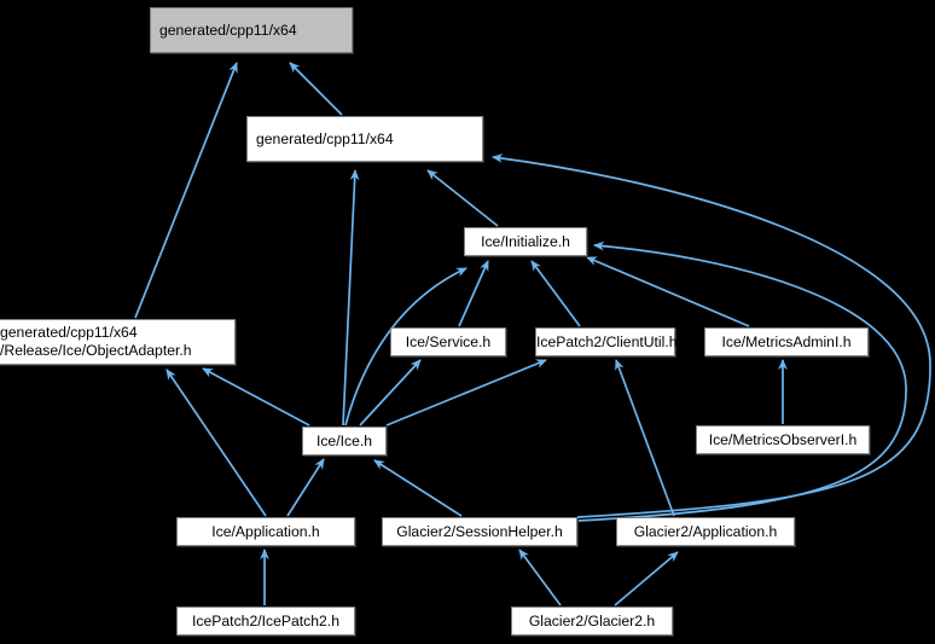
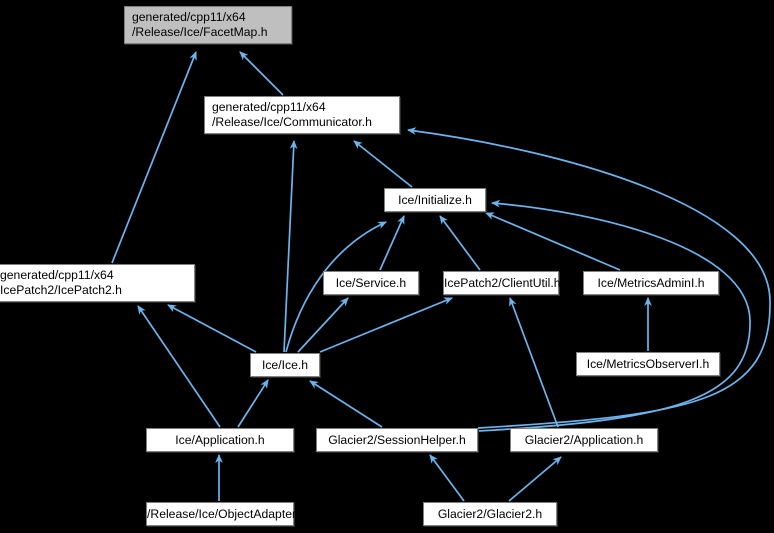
  generated/cpp11/x64
+ /Release/Ice/FacetMap.h
  generated/cpp11/x64
+ /Release/Ice/Communicator.h
  generated/cpp11/x64
- /Release/Ice/ObjectAdapter.h
+ IcePatch2/IcePatch2.h
  Ice/Initialize.h
  Ice/Service.h
  IcePatch2/ClientUtil.h
  Ice/MetricsAdminI.h
  Ice/MetricsObserverI.h
  Ice/Ice.h
  Ice/Application.h
  Glacier2/SessionHelper.h
  Glacier2/Application.h
- IcePatch2/IcePatch2.h
+ /Release/Ice/ObjectAdapter.h
  Glacier2/Glacier2.h
